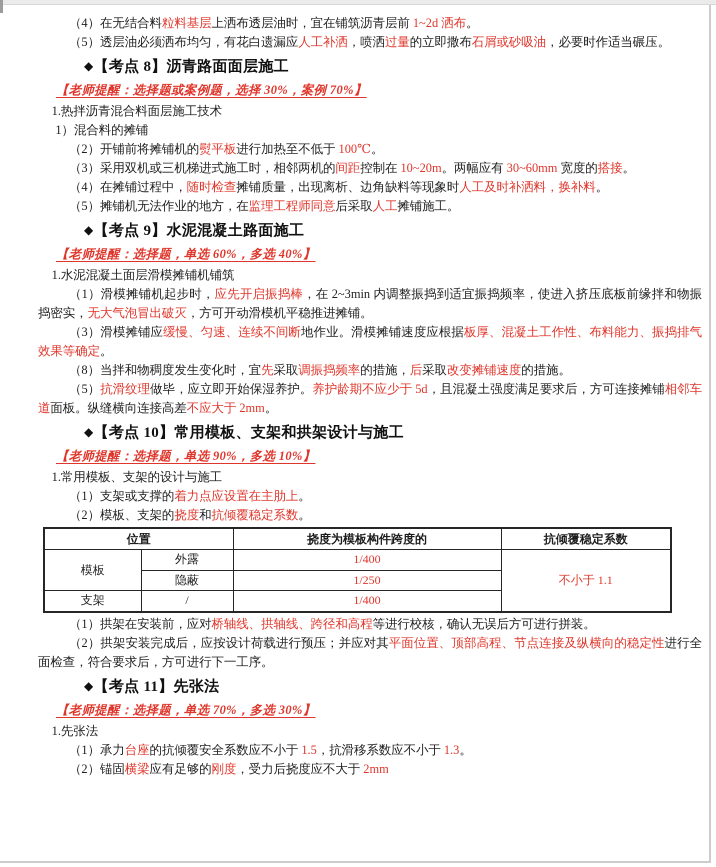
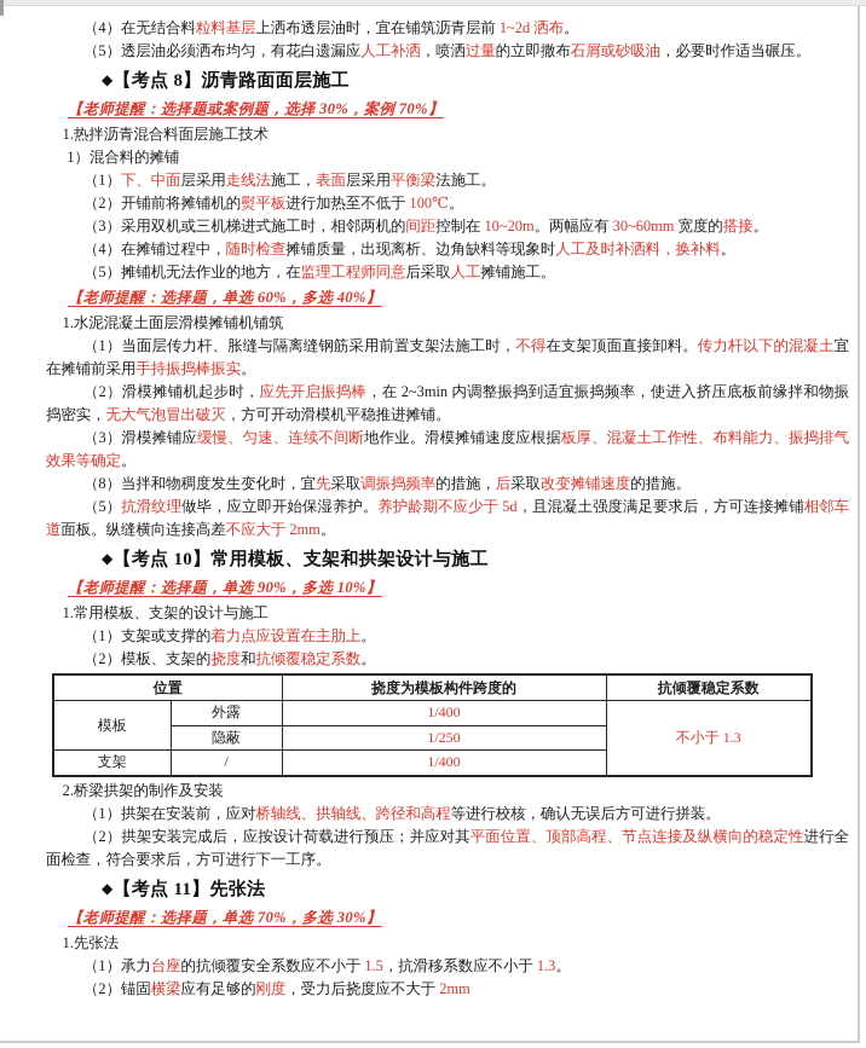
  （4）在无结合料粒料基层上洒布透层油时，宜在铺筑沥青层前 1~2d 洒布。
  （5）透层油必须洒布均匀，有花白遗漏应人工补洒，喷洒过量的立即撒布石屑或砂吸油，必要时作适当碾压。
  ◆【考点 8】沥青路面面层施工
  【老师提醒：选择题或案例题，选择 30%，案例 70%】
  1.热拌沥青混合料面层施工技术
  1）混合料的摊铺
+ （1）下、中面层采用走线法施工，表面层采用平衡梁法施工。
  （2）开铺前将摊铺机的熨平板进行加热至不低于 100℃。
  （3）采用双机或三机梯进式施工时，相邻两机的间距控制在 10~20m。两幅应有 30~60mm 宽度的搭接。
  （4）在摊铺过程中，随时检查摊铺质量，出现离析、边角缺料等现象时人工及时补洒料，换补料。
  （5）摊铺机无法作业的地方，在监理工程师同意后采取人工摊铺施工。
- ◆【考点 9】水泥混凝土路面施工
  【老师提醒：选择题，单选 60%，多选 40%】
  1.水泥混凝土面层滑模摊铺机铺筑
+ （1）当面层传力杆、胀缝与隔离缝钢筋采用前置支架法施工时，不得在支架顶面直接卸料。传力杆以下的混凝土宜在摊铺前采用手持振捣棒振实。
- （1）滑模摊铺机起步时，应先开启振捣棒，在 2~3min 内调整振捣到适宜振捣频率，使进入挤压底板前缘拌和物振捣密实，无大气泡冒出破灭，方可开动滑模机平稳推进摊铺。
+ （2）滑模摊铺机起步时，应先开启振捣棒，在 2~3min 内调整振捣到适宜振捣频率，使进入挤压底板前缘拌和物振捣密实，无大气泡冒出破灭，方可开动滑模机平稳推进摊铺。
  （3）滑模摊铺应缓慢、匀速、连续不间断地作业。滑模摊铺速度应根据板厚、混凝土工作性、布料能力、振捣排气效果等确定。
  （8）当拌和物稠度发生变化时，宜先采取调振捣频率的措施，后采取改变摊铺速度的措施。
  （5）抗滑纹理做毕，应立即开始保湿养护。养护龄期不应少于 5d，且混凝土强度满足要求后，方可连接摊铺相邻车道面板。纵缝横向连接高差不应大于 2mm。
  ◆【考点 10】常用模板、支架和拱架设计与施工
  【老师提醒：选择题，单选 90%，多选 10%】
  1.常用模板、支架的设计与施工
  （1）支架或支撑的着力点应设置在主肋上。
  （2）模板、支架的挠度和抗倾覆稳定系数。
  位置	挠度为模板构件跨度的	抗倾覆稳定系数
- 模板	外露	1/400	不小于 1.1
+ 模板	外露	1/400	不小于 1.3
  隐蔽	1/250
  支架	/	1/400
+ 2.桥梁拱架的制作及安装
  （1）拱架在安装前，应对桥轴线、拱轴线、跨径和高程等进行校核，确认无误后方可进行拼装。
  （2）拱架安装完成后，应按设计荷载进行预压；并应对其平面位置、顶部高程、节点连接及纵横向的稳定性进行全面检查，符合要求后，方可进行下一工序。
  ◆【考点 11】先张法
  【老师提醒：选择题，单选 70%，多选 30%】
  1.先张法
  （1）承力台座的抗倾覆安全系数应不小于 1.5，抗滑移系数应不小于 1.3。
  （2）锚固横梁应有足够的刚度，受力后挠度应不大于 2mm
